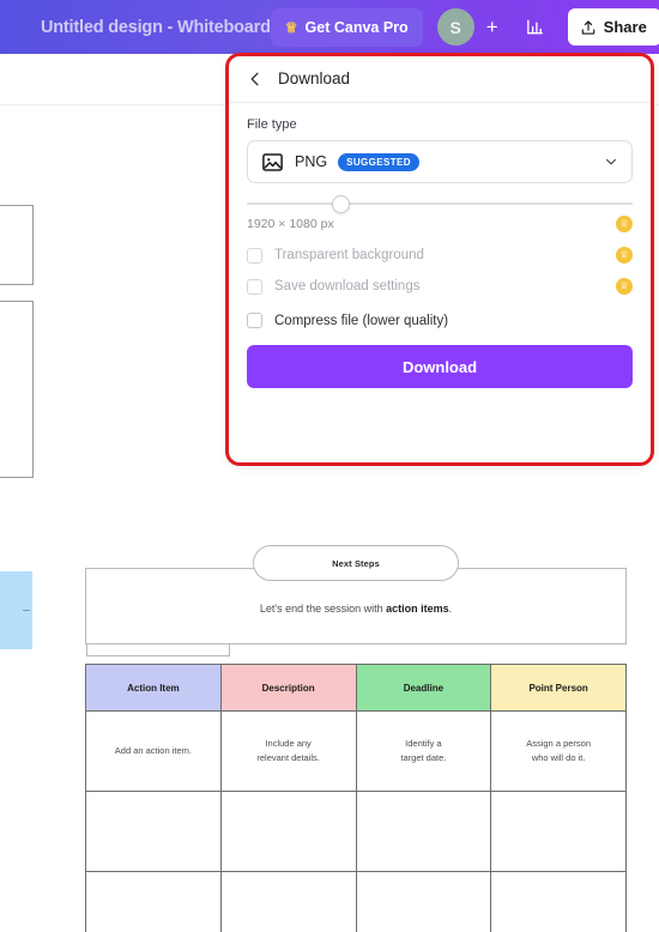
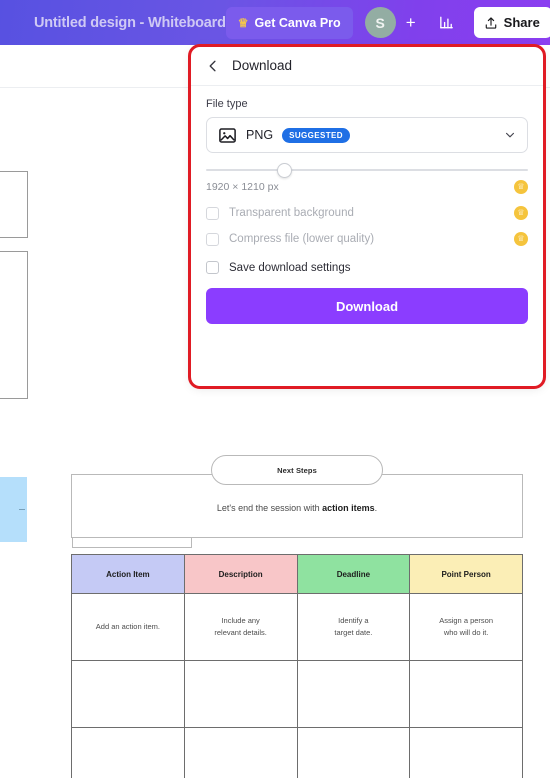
  Untitled design - Whiteboard
  ♕
  Get Canva Pro
  S
  +
  Share
  Next Steps
  Let's end the session with action items.
  Action Item	Description	Deadline	Point Person
  Add an action item.	Include anyrelevant details.	Identify atarget date.	Assign a personwho will do it.
  Download
  File type
  PNG
  SUGGESTED
- 1920 × 1080 px
+ 1920 × 1210 px
  ♕
  Transparent background
  ♕
- Save download settings
+ Compress file (lower quality)
  ♕
- Compress file (lower quality)
+ Save download settings
  Download
